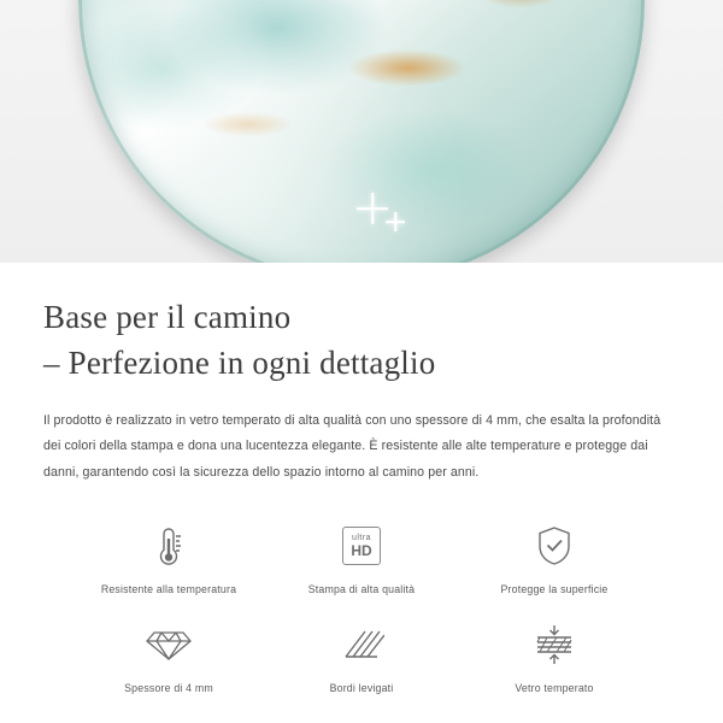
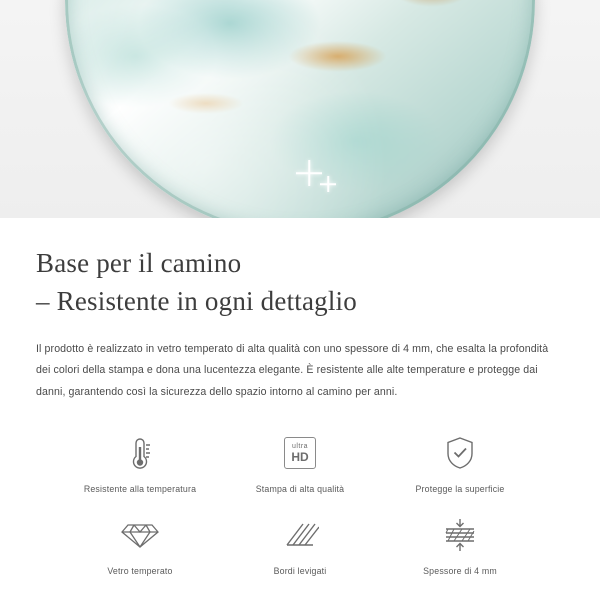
  Base per il camino
- – Perfezione in ogni dettaglio
+ – Resistente in ogni dettaglio
  Il prodotto è realizzato in vetro temperato di alta qualità con uno spessore di 4 mm, che esalta la profondità dei colori della stampa e dona una lucentezza elegante. È resistente alle alte temperature e protegge dai danni, garantendo così la sicurezza dello spazio intorno al camino per anni.
  Resistente alla temperatura
  HD
  Stampa di alta qualità
  Protegge la superficie
- Spessore di 4 mm
+ Vetro temperato
  Bordi levigati
- Vetro temperato
+ Spessore di 4 mm
